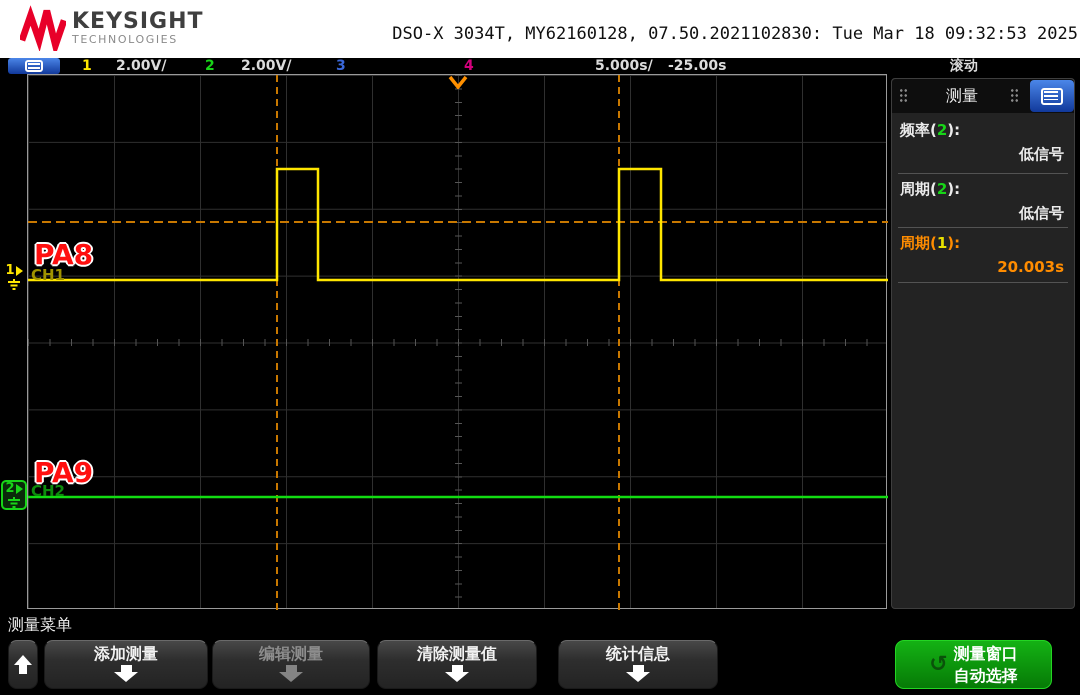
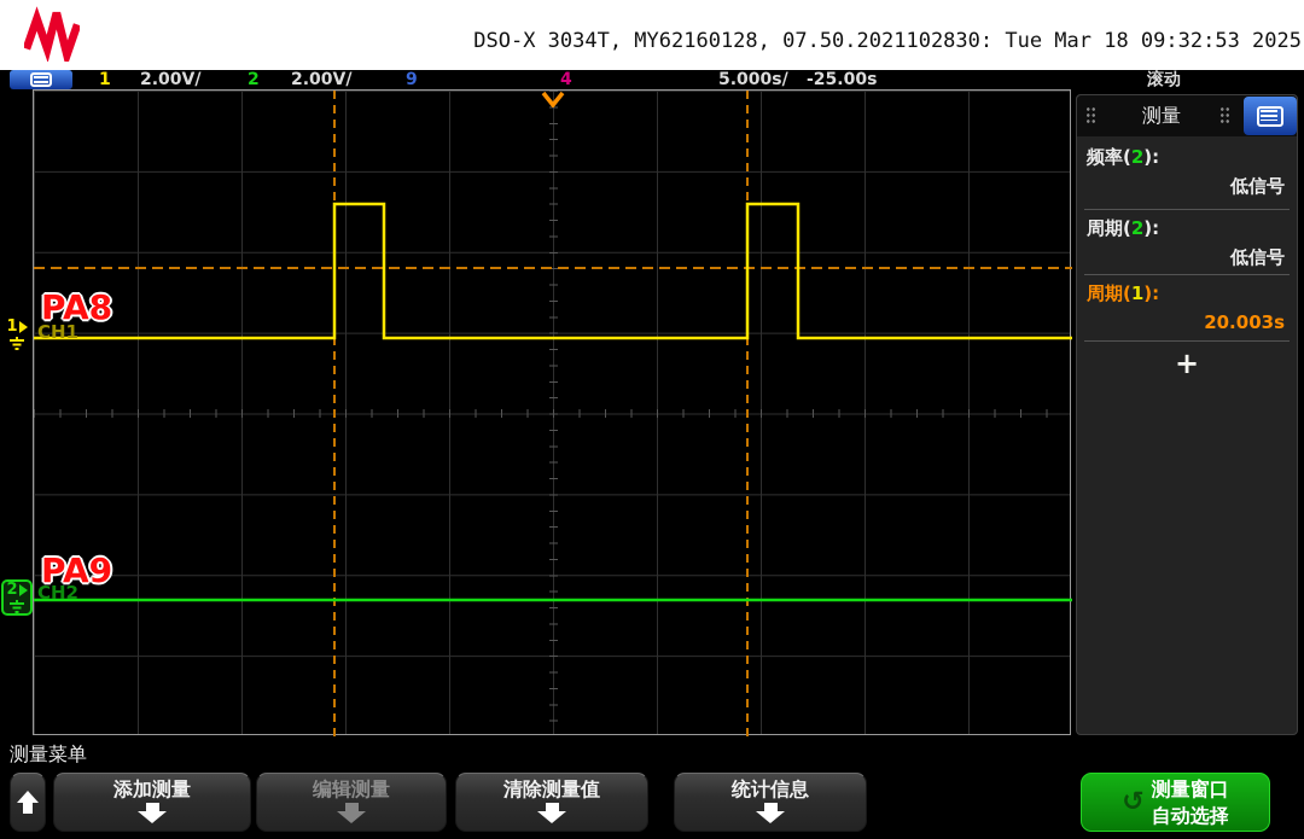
- KEYSIGHT
- TECHNOLOGIES
  DSO-X 3034T, MY62160128, 07.50.2021102830: Tue Mar 18 09:32:53 2025
  1
  2.00V/
  2
  2.00V/
- 3
+ 9
  4
  5.000s/
  -25.00s
  滚动
  1
  2
  PA8
  PA9
  CH1
  CH2
  测量
  频率(2):
  低信号
  周期(2):
  低信号
  周期(1):
  20.003s
+ +
  测量菜单
  添加测量
  编辑测量
  清除测量值
  统计信息
  ↺
  测量窗口
  自动选择
